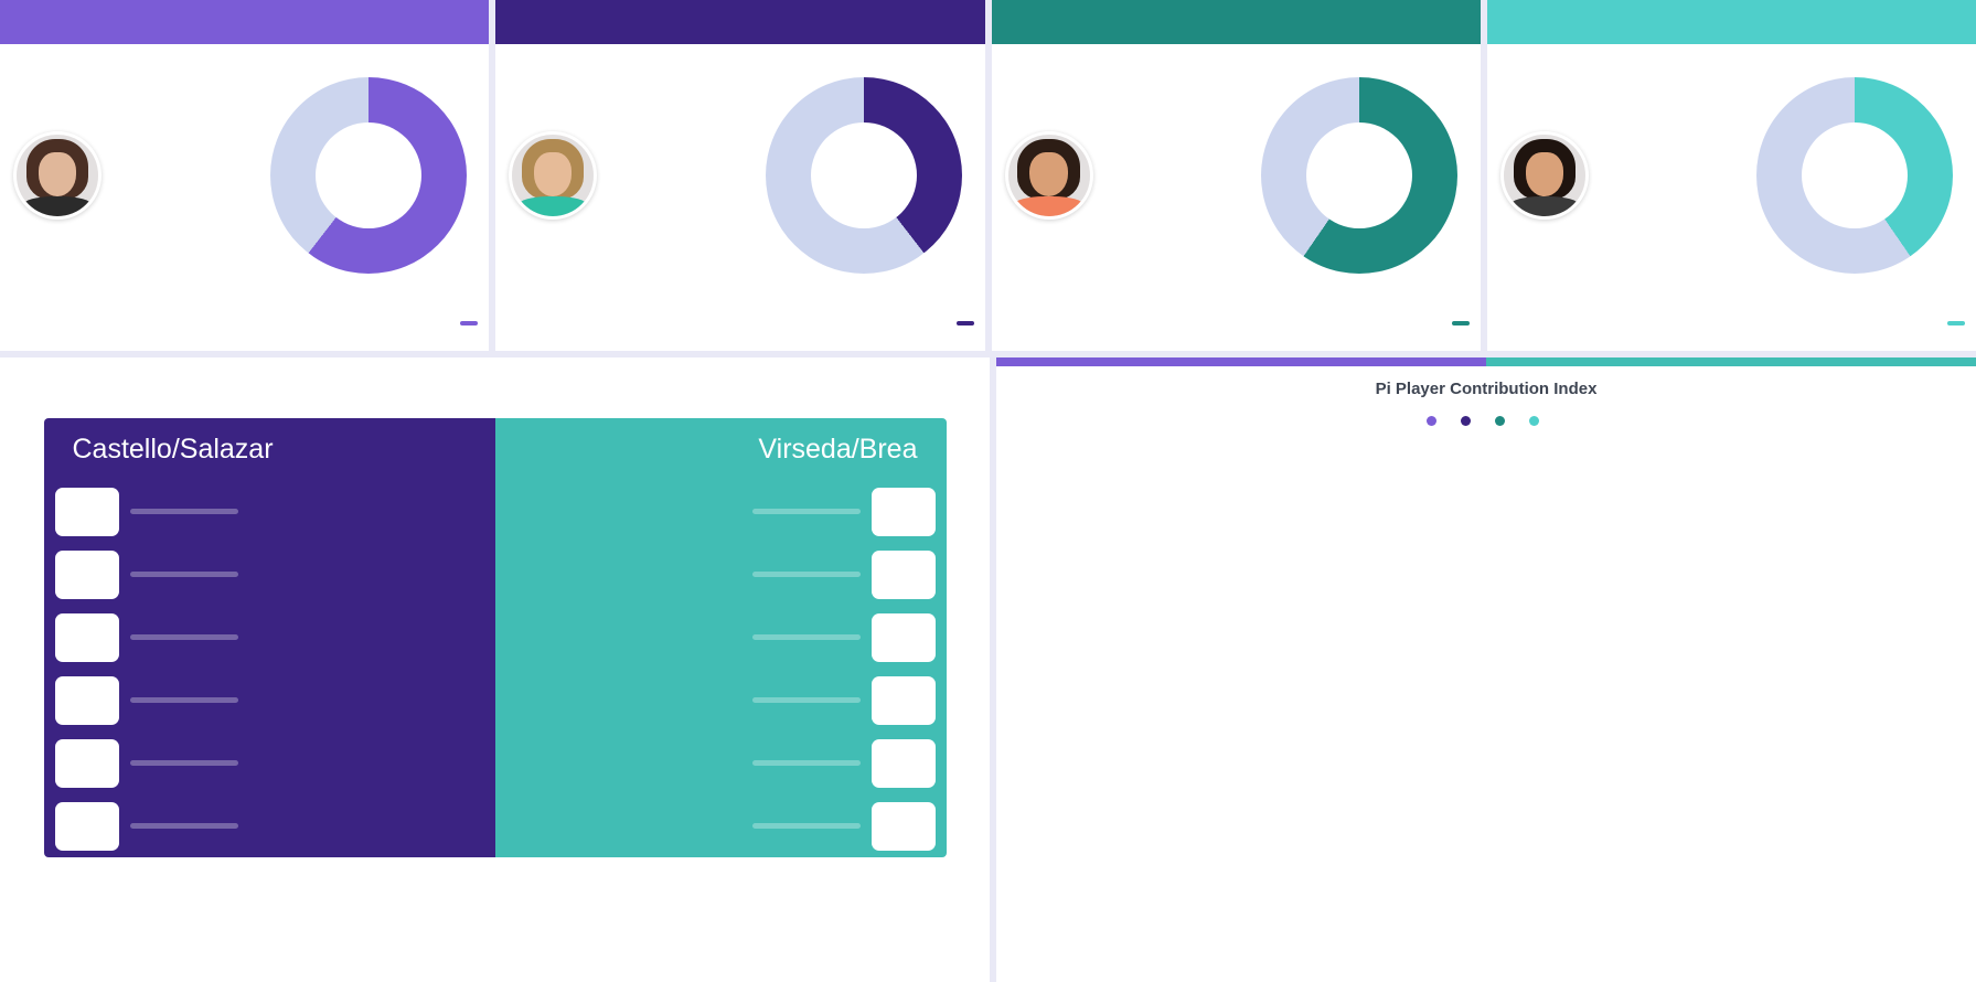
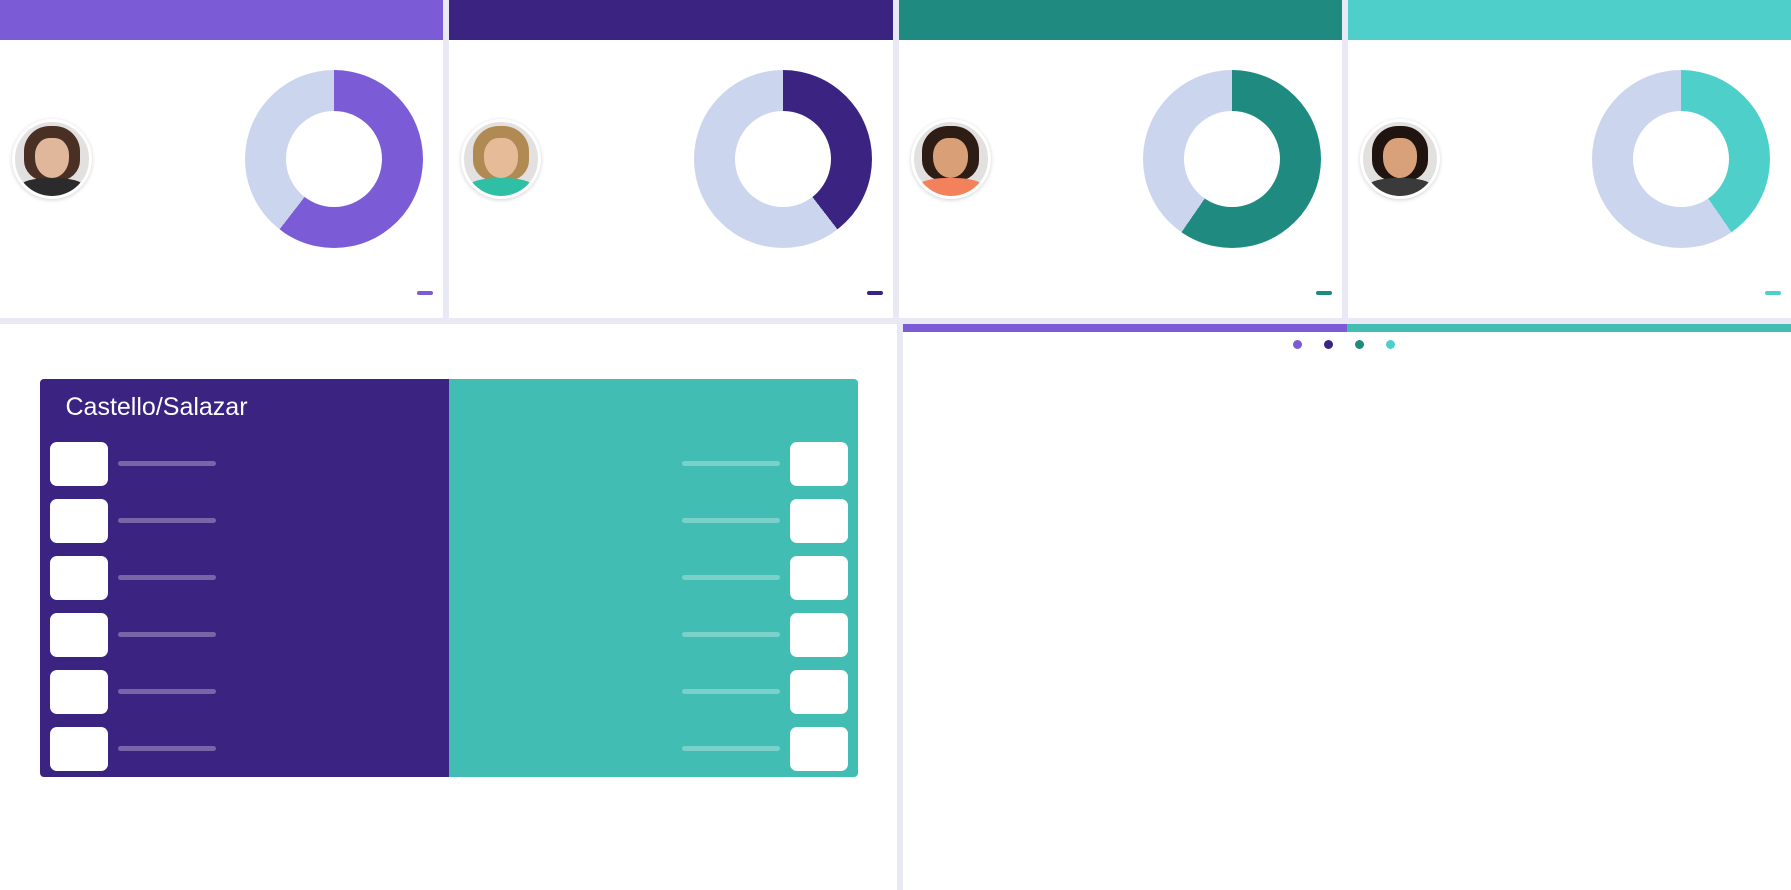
  Castello/Salazar
- Virseda/Brea
- Pi Player Contribution Index
